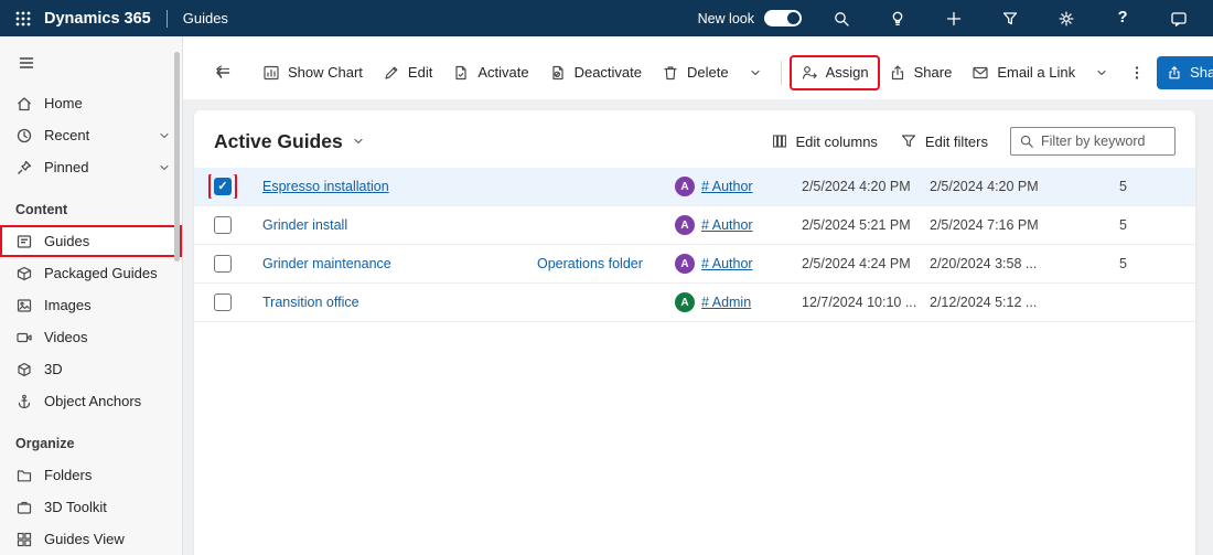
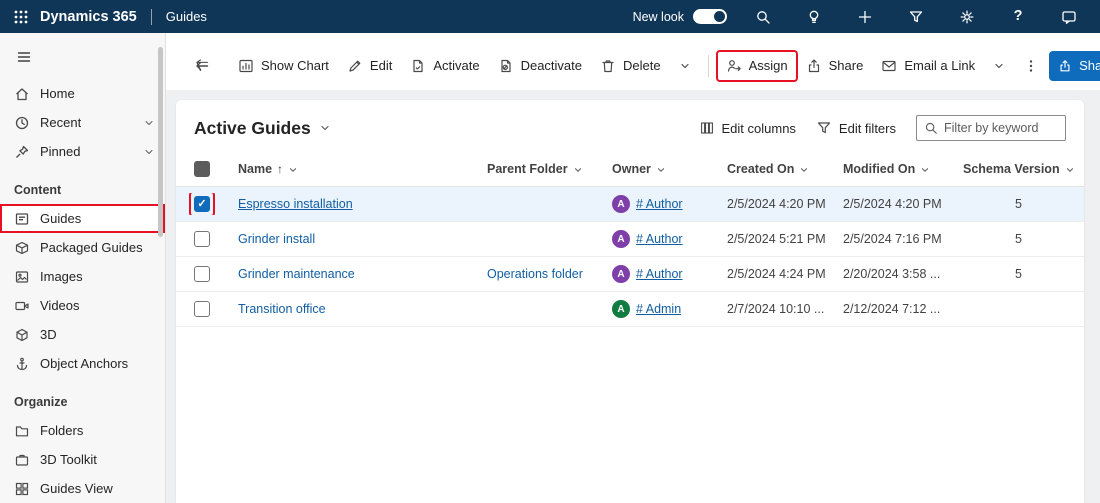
  Dynamics 365
  Guides
  New look
  ?
  Home
  Recent
  Pinned
  Content
  Guides
  Packaged Guides
  Images
  Videos
  3D
  Object Anchors
  Organize
  Folders
  3D Toolkit
  Guides View
  Show Chart
  Edit
  Activate
  Deactivate
  Delete
  Assign
  Share
  Email a Link
  Active Guides
  Edit columns
  Edit filters
  Filter by keyword
+ Name
+ ↑
+ Parent Folder
+ Owner
+ Created On
+ Modified On
+ Schema Version
  Espresso installation
  A
  # Author
  2/5/2024 4:20 PM
  2/5/2024 4:20 PM
  5
  Grinder install
  A
  # Author
  2/5/2024 5:21 PM
  2/5/2024 7:16 PM
  5
  Grinder maintenance
  Operations folder
  A
  # Author
  2/5/2024 4:24 PM
  2/20/2024 3:58 ...
  5
  Transition office
  A
  # Admin
- 12/7/2024 10:10 ...
+ 2/7/2024 10:10 ...
- 2/12/2024 5:12 ...
+ 2/12/2024 7:12 ...
